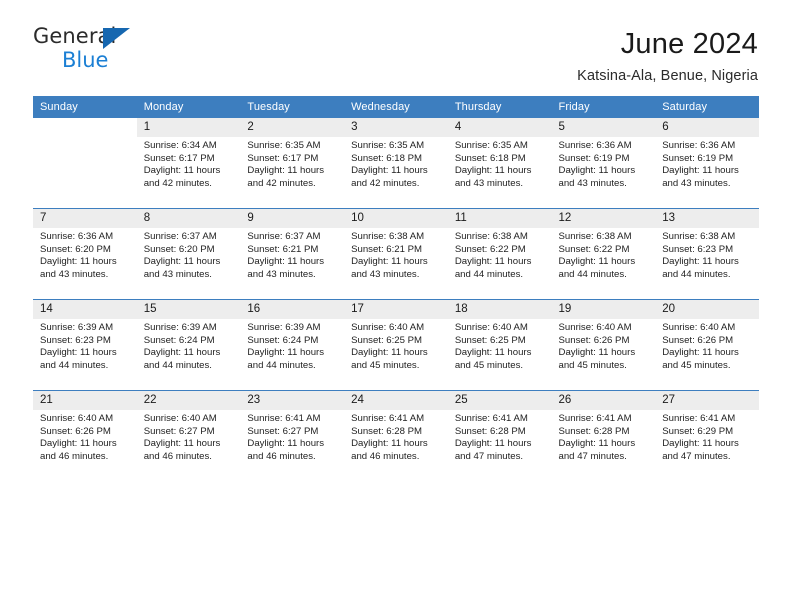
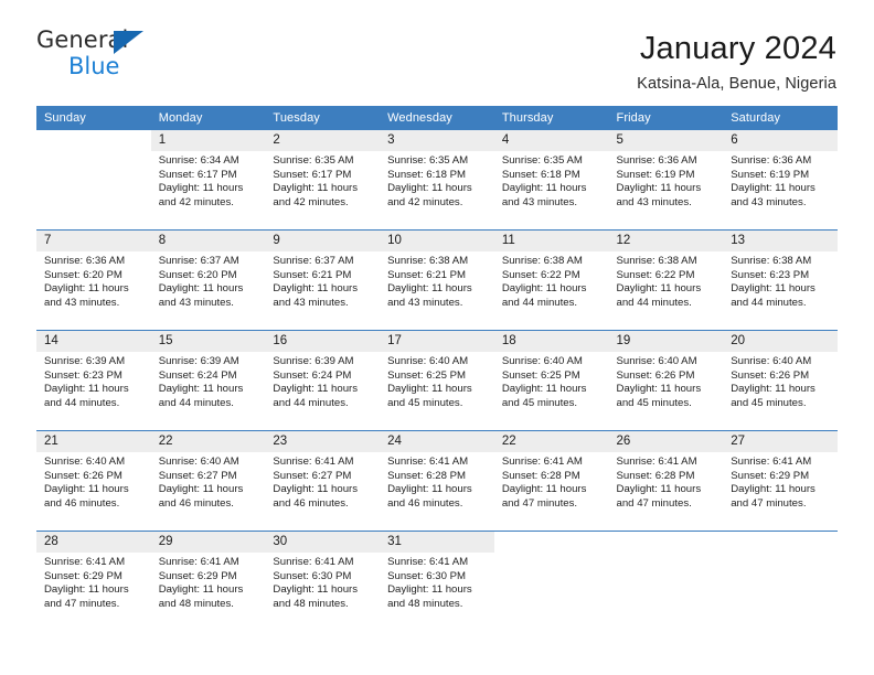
  General
  Blue
- June 2024
+ January 2024
  Katsina-Ala, Benue, Nigeria
  Sunday	Monday	Tuesday	Wednesday	Thursday	Friday	Saturday
  	1Sunrise: 6:34 AMSunset: 6:17 PMDaylight: 11 hoursand 42 minutes.	2Sunrise: 6:35 AMSunset: 6:17 PMDaylight: 11 hoursand 42 minutes.	3Sunrise: 6:35 AMSunset: 6:18 PMDaylight: 11 hoursand 42 minutes.	4Sunrise: 6:35 AMSunset: 6:18 PMDaylight: 11 hoursand 43 minutes.	5Sunrise: 6:36 AMSunset: 6:19 PMDaylight: 11 hoursand 43 minutes.	6Sunrise: 6:36 AMSunset: 6:19 PMDaylight: 11 hoursand 43 minutes.
  7Sunrise: 6:36 AMSunset: 6:20 PMDaylight: 11 hoursand 43 minutes.	8Sunrise: 6:37 AMSunset: 6:20 PMDaylight: 11 hoursand 43 minutes.	9Sunrise: 6:37 AMSunset: 6:21 PMDaylight: 11 hoursand 43 minutes.	10Sunrise: 6:38 AMSunset: 6:21 PMDaylight: 11 hoursand 43 minutes.	11Sunrise: 6:38 AMSunset: 6:22 PMDaylight: 11 hoursand 44 minutes.	12Sunrise: 6:38 AMSunset: 6:22 PMDaylight: 11 hoursand 44 minutes.	13Sunrise: 6:38 AMSunset: 6:23 PMDaylight: 11 hoursand 44 minutes.
  14Sunrise: 6:39 AMSunset: 6:23 PMDaylight: 11 hoursand 44 minutes.	15Sunrise: 6:39 AMSunset: 6:24 PMDaylight: 11 hoursand 44 minutes.	16Sunrise: 6:39 AMSunset: 6:24 PMDaylight: 11 hoursand 44 minutes.	17Sunrise: 6:40 AMSunset: 6:25 PMDaylight: 11 hoursand 45 minutes.	18Sunrise: 6:40 AMSunset: 6:25 PMDaylight: 11 hoursand 45 minutes.	19Sunrise: 6:40 AMSunset: 6:26 PMDaylight: 11 hoursand 45 minutes.	20Sunrise: 6:40 AMSunset: 6:26 PMDaylight: 11 hoursand 45 minutes.
- 21Sunrise: 6:40 AMSunset: 6:26 PMDaylight: 11 hoursand 46 minutes.	22Sunrise: 6:40 AMSunset: 6:27 PMDaylight: 11 hoursand 46 minutes.	23Sunrise: 6:41 AMSunset: 6:27 PMDaylight: 11 hoursand 46 minutes.	24Sunrise: 6:41 AMSunset: 6:28 PMDaylight: 11 hoursand 46 minutes.	25Sunrise: 6:41 AMSunset: 6:28 PMDaylight: 11 hoursand 47 minutes.	26Sunrise: 6:41 AMSunset: 6:28 PMDaylight: 11 hoursand 47 minutes.	27Sunrise: 6:41 AMSunset: 6:29 PMDaylight: 11 hoursand 47 minutes.
+ 21Sunrise: 6:40 AMSunset: 6:26 PMDaylight: 11 hoursand 46 minutes.	22Sunrise: 6:40 AMSunset: 6:27 PMDaylight: 11 hoursand 46 minutes.	23Sunrise: 6:41 AMSunset: 6:27 PMDaylight: 11 hoursand 46 minutes.	24Sunrise: 6:41 AMSunset: 6:28 PMDaylight: 11 hoursand 46 minutes.	22Sunrise: 6:41 AMSunset: 6:28 PMDaylight: 11 hoursand 47 minutes.	26Sunrise: 6:41 AMSunset: 6:28 PMDaylight: 11 hoursand 47 minutes.	27Sunrise: 6:41 AMSunset: 6:29 PMDaylight: 11 hoursand 47 minutes.
+ 28Sunrise: 6:41 AMSunset: 6:29 PMDaylight: 11 hoursand 47 minutes.	29Sunrise: 6:41 AMSunset: 6:29 PMDaylight: 11 hoursand 48 minutes.	30Sunrise: 6:41 AMSunset: 6:30 PMDaylight: 11 hoursand 48 minutes.	31Sunrise: 6:41 AMSunset: 6:30 PMDaylight: 11 hoursand 48 minutes.
